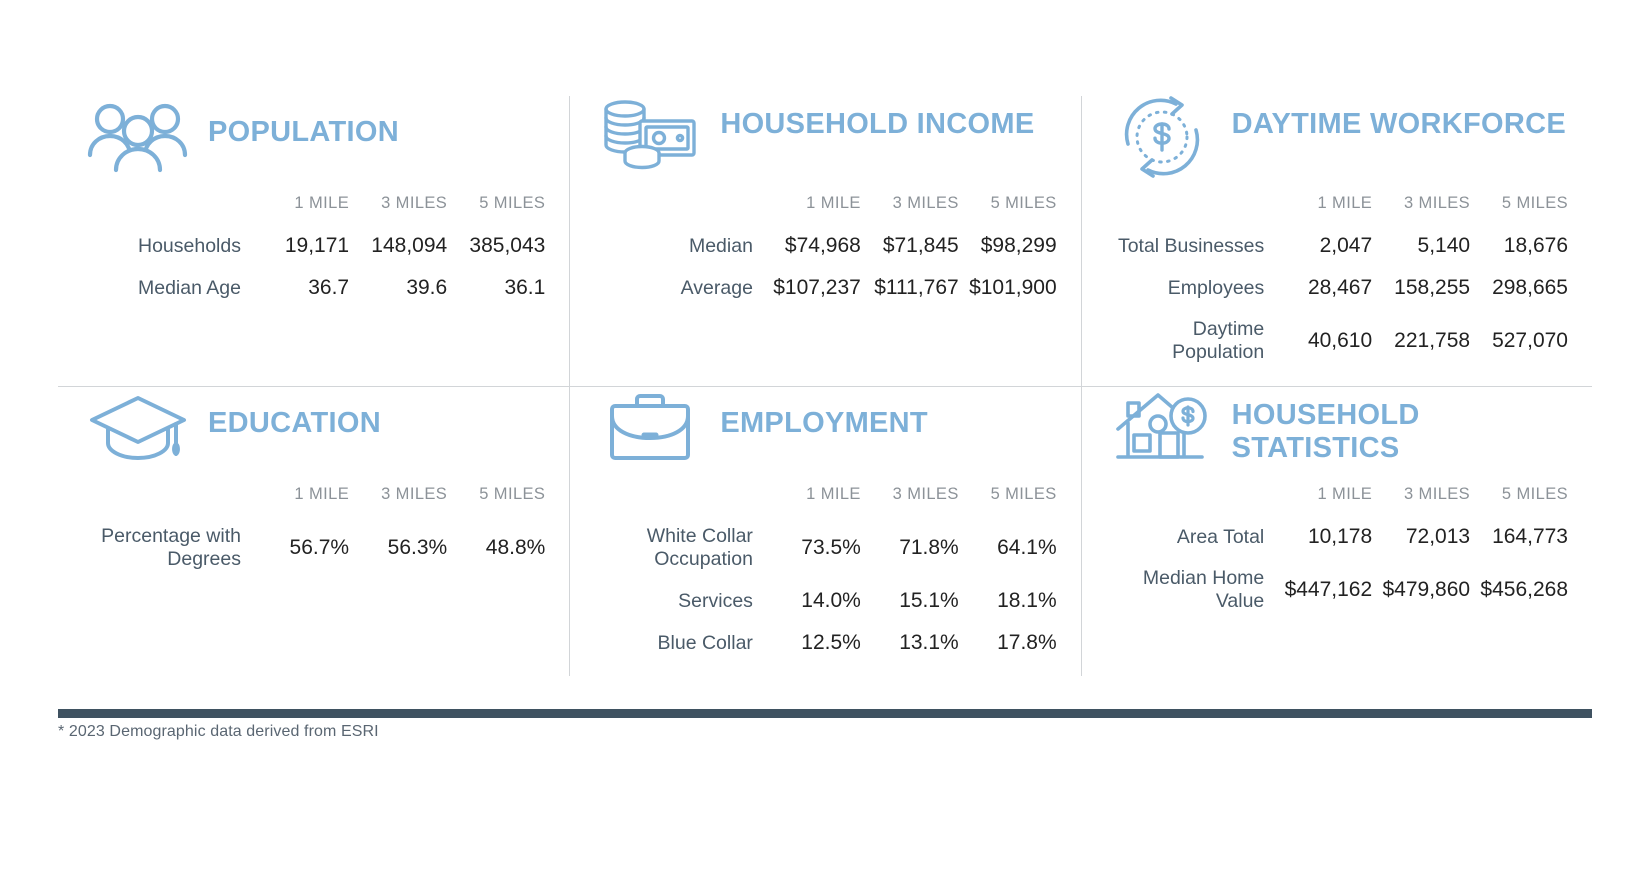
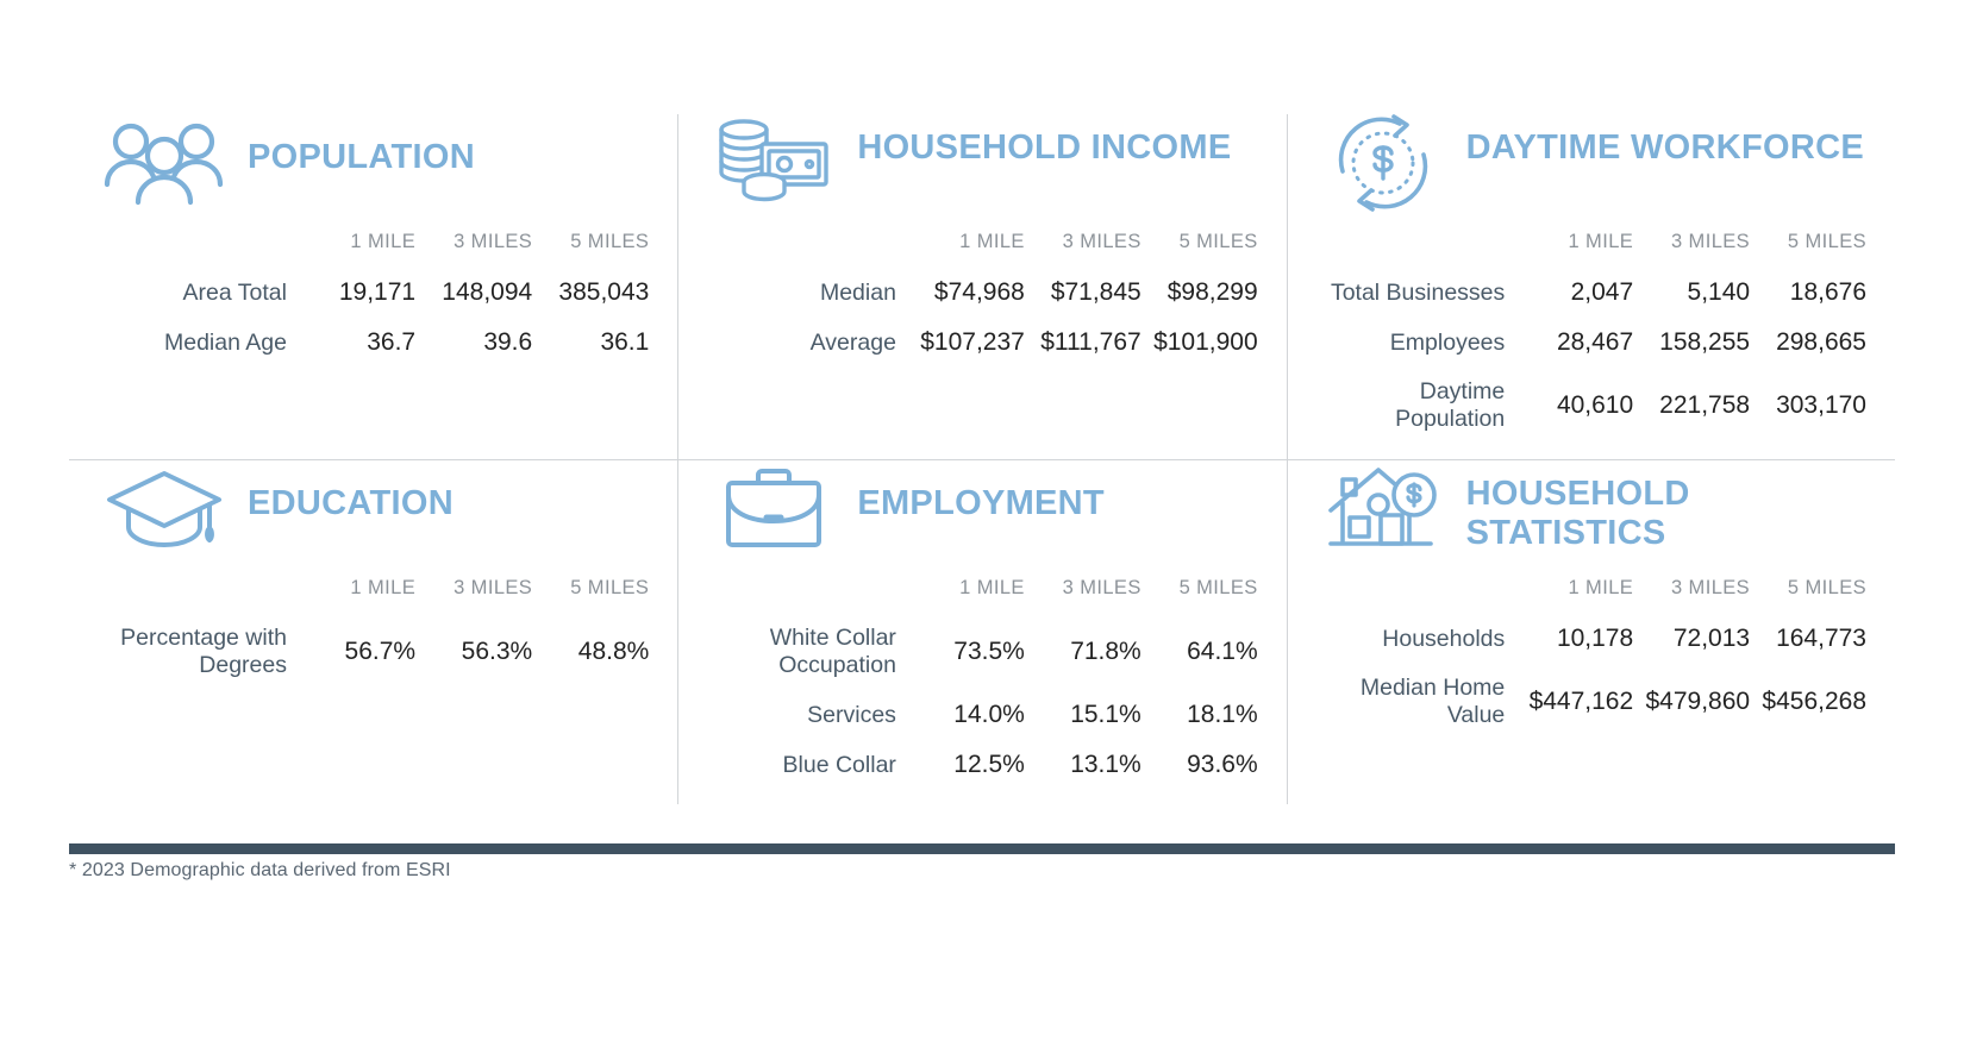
  POPULATION
  	1 MILE	3 MILES	5 MILES
- Households	19,171	148,094	385,043
+ Area Total	19,171	148,094	385,043
  Median Age	36.7	39.6	36.1
  HOUSEHOLD INCOME
  	1 MILE	3 MILES	5 MILES
  Median	$74,968	$71,845	$98,299
  Average	$107,237	$111,767	$101,900
  DAYTIME WORKFORCE
  	1 MILE	3 MILES	5 MILES
  Total Businesses	2,047	5,140	18,676
  Employees	28,467	158,255	298,665
- Daytime Population	40,610	221,758	527,070
+ Daytime Population	40,610	221,758	303,170
  EDUCATION
  	1 MILE	3 MILES	5 MILES
  Percentage with Degrees	56.7%	56.3%	48.8%
  EMPLOYMENT
  	1 MILE	3 MILES	5 MILES
  White Collar Occupation	73.5%	71.8%	64.1%
  Services	14.0%	15.1%	18.1%
- Blue Collar	12.5%	13.1%	17.8%
+ Blue Collar	12.5%	13.1%	93.6%
  HOUSEHOLD STATISTICS
  	1 MILE	3 MILES	5 MILES
- Area Total	10,178	72,013	164,773
+ Households	10,178	72,013	164,773
  Median Home Value	$447,162	$479,860	$456,268
  * 2023 Demographic data derived from ESRI
